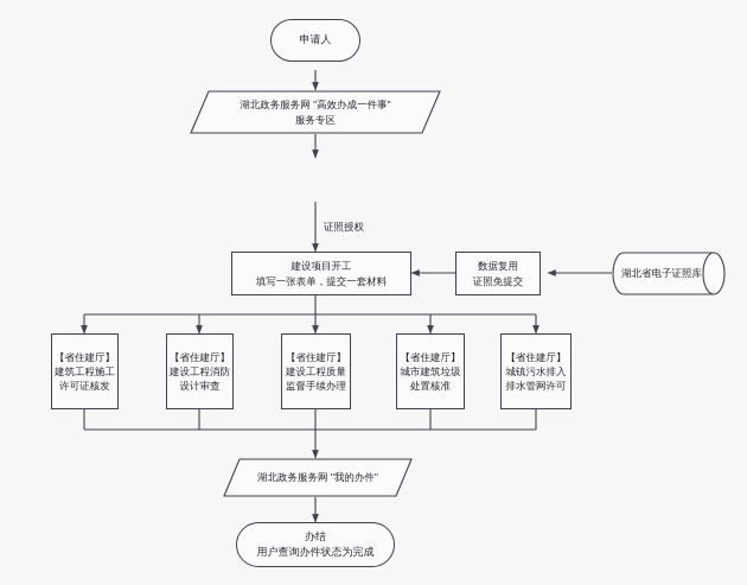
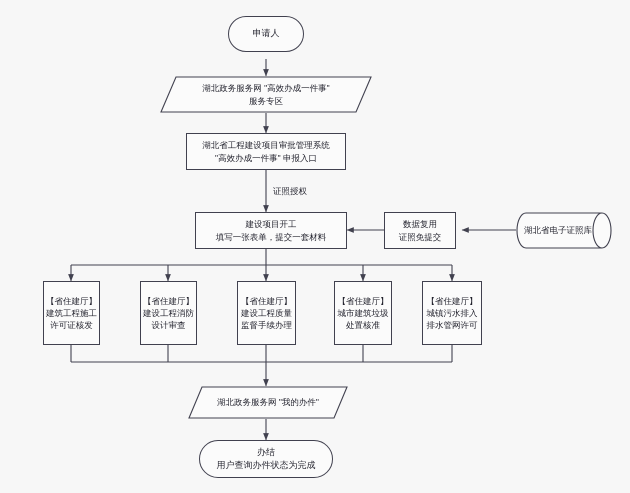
  申请人
  湖北政务服务网 "高效办成一件事"
  服务专区
+ 湖北省工程建设项目审批管理系统
+ "高效办成一件事" 申报入口
  证照授权
  建设项目开工
  填写一张表单，提交一套材料
  数据复用
  证照免提交
  湖北省电子证照库
  【省住建厅】
  建筑工程施工
  许可证核发
  【省住建厅】
  建设工程消防
  设计审查
  【省住建厅】
  建设工程质量
  监督手续办理
  【省住建厅】
  城市建筑垃圾
  处置核准
  【省住建厅】
  城镇污水排入
  排水管网许可
  湖北政务服务网 "我的办件"
  办结
  用户查询办件状态为完成
